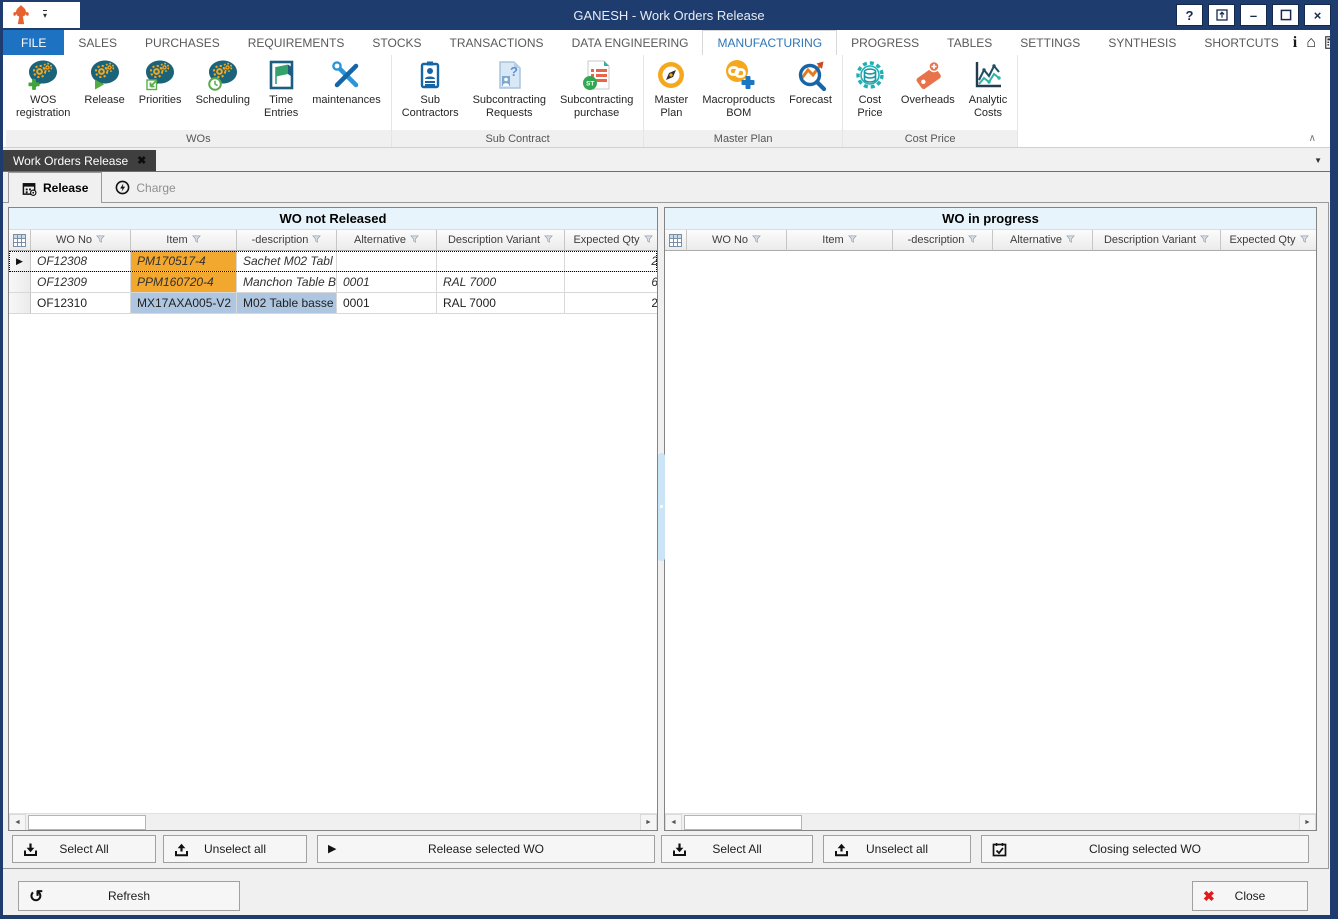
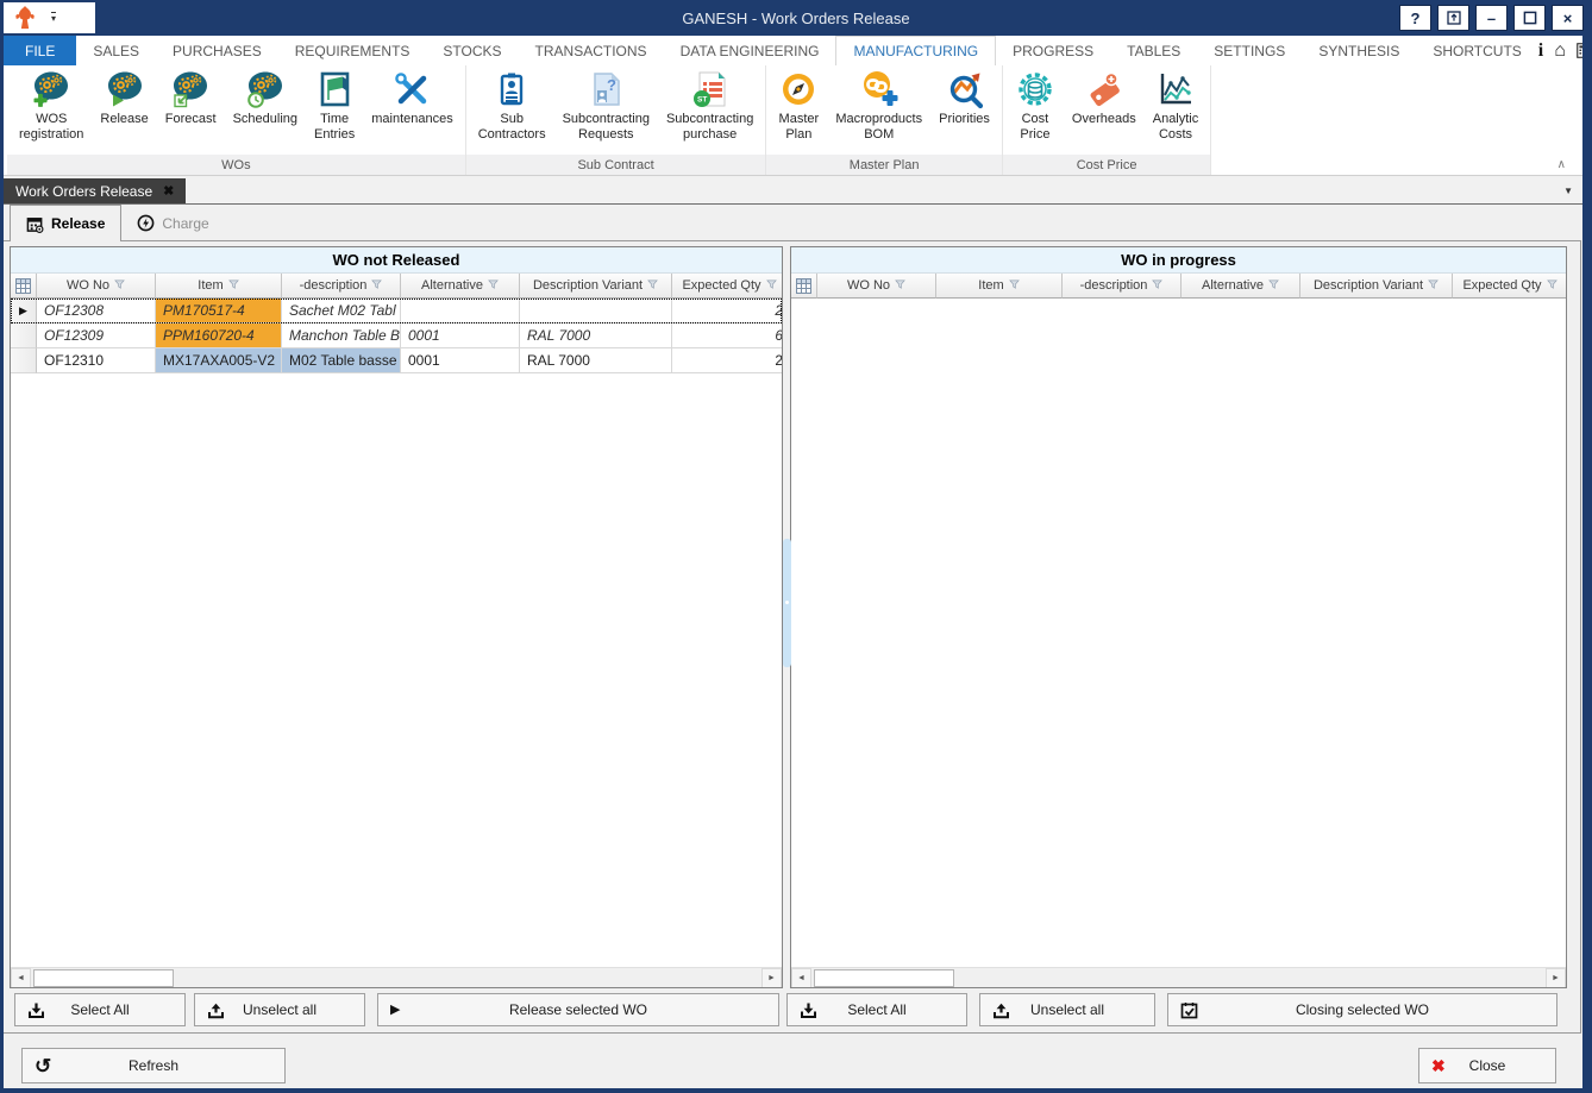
  ▾
  GANESH - Work Orders Release
  ?
  –
  ×
  FILE
  SALES
  PURCHASES
  REQUIREMENTS
  STOCKS
  TRANSACTIONS
  DATA ENGINEERING
  MANUFACTURING
  PROGRESS
  TABLES
  SETTINGS
  SYNTHESIS
  SHORTCUTS
  i
  ⌂
  WOS registration
  Release
- Priorities
+ Forecast
  Scheduling
  Time Entries
  maintenances
  WOs
  Sub Contractors
  ?
  Subcontracting Requests
  Subcontracting purchase
  Sub Contract
  Master Plan
  Macroproducts BOM
- Forecast
+ Priorities
  Master Plan
  Cost Price
  Overheads
  Analytic Costs
  Cost Price
  ∧
  Work Orders Release
  ✖
  ▼
  Release
  Charge
  WO not Released
  WO No
  Item
  -description
  Alternative
  Description Variant
  Expected Qty
  ▶
  OF12308
  PM170517-4
  Sachet M02 Tabl
  2
  OF12309
  PPM160720-4
  Manchon Table B
  0001
  RAL 7000
  6
  OF12310
  MX17AXA005-V2
  M02 Table basse
  0001
  RAL 7000
  2
  WO in progress
  WO No
  Item
  -description
  Alternative
  Description Variant
  Expected Qty
  Select All
  Unselect all
  ▶
  Release selected WO
  Select All
  Unselect all
  Closing selected WO
  ↺
  Refresh
  ✖
  Close
